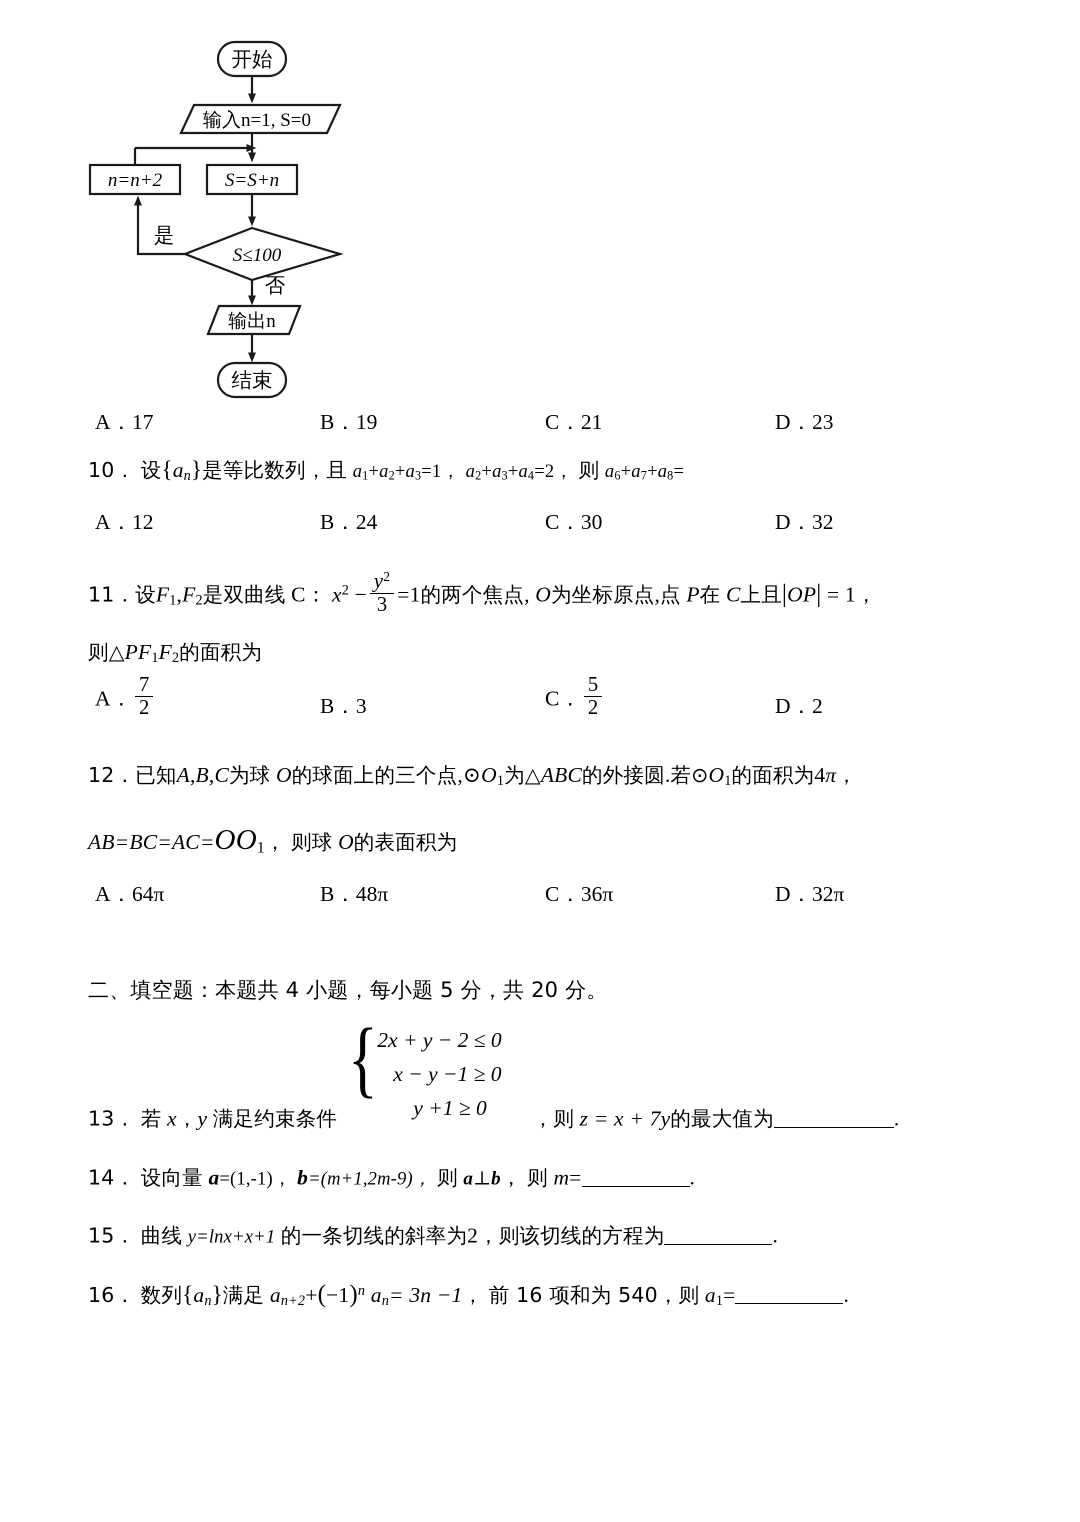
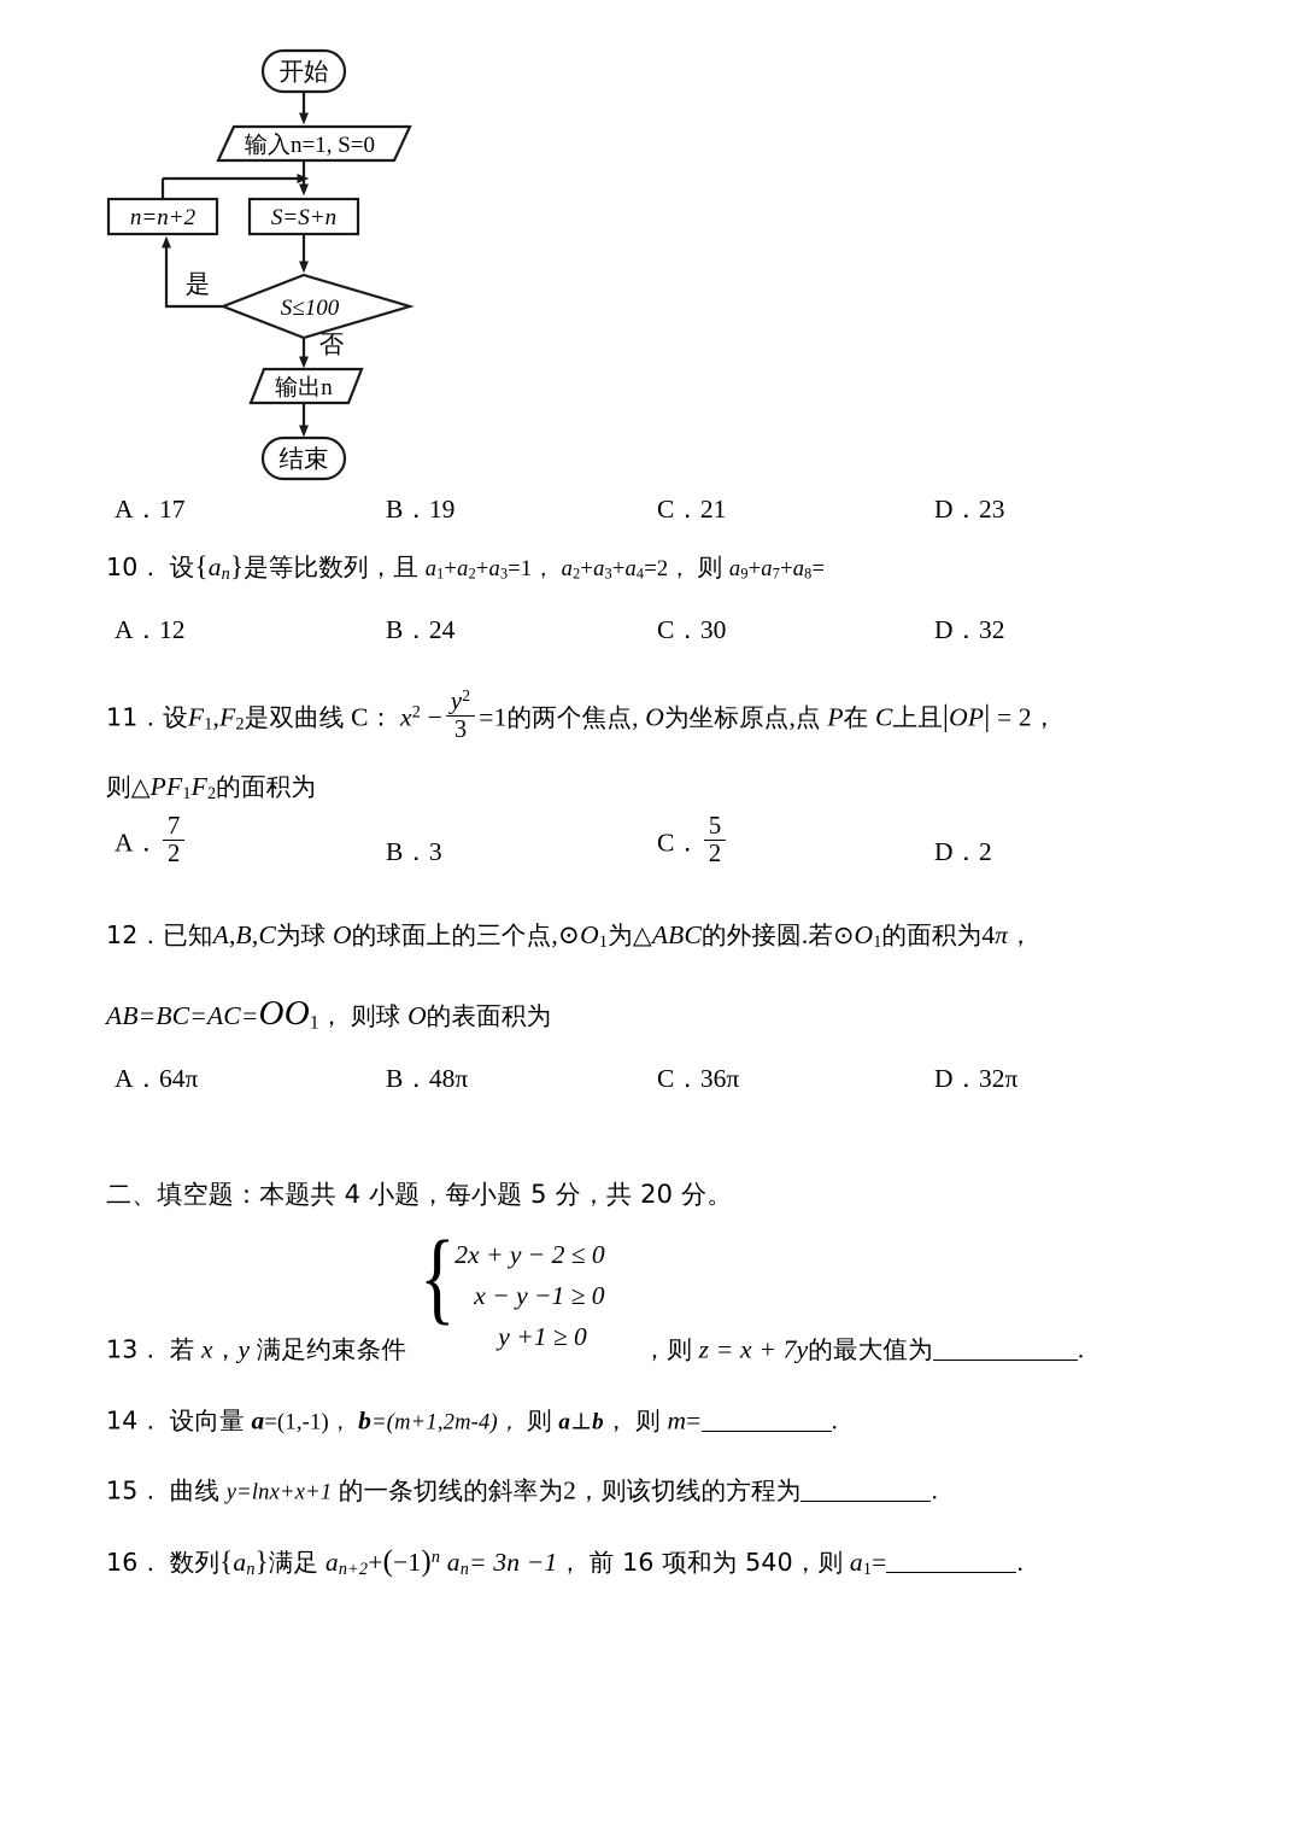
  开始
  输入n=1, S=0
  n=n+2
  S=S+n
  S≤100
  是
  否
  输出n
  结束
  A．17
  B．19
  C．21
  D．23
- 10． 设{an}是等比数列，且 a1+a2+a3=1， a2+a3+a4=2， 则 a6+a7+a8=
+ 10． 设{an}是等比数列，且 a1+a2+a3=1， a2+a3+a4=2， 则 a9+a7+a8=
  A．12
  B．24
  C．30
  D．32
  11．设F1,F2是双曲线 C： x2 −
  y2
  3
- =1的两个焦点, O为坐标原点,点 P在 C上且|OP| = 1，
+ =1的两个焦点, O为坐标原点,点 P在 C上且|OP| = 2，
  则△PF1F2的面积为
  A．
  7
  2
  B．3
  C．
  5
  2
  D．2
  12．已知A,B,C为球 O的球面上的三个点,⊙O1为△ABC的外接圆.若⊙O1的面积为4π，
  AB=BC=AC=OO1， 则球 O的表面积为
  A．64π
  B．48π
  C．36π
  D．32π
  二、填空题：本题共 4 小题，每小题 5 分，共 20 分。
  {
  2x + y − 2 ≤ 0
  x − y −1 ≥ 0
  y +1 ≥ 0
  13． 若 x，y 满足约束条件 ，则 z = x + 7y的最大值为 .
- 14． 设向量 a=(1,-1)， b=(m+1,2m-9)， 则 a⊥b， 则 m= .
+ 14． 设向量 a=(1,-1)， b=(m+1,2m-4)， 则 a⊥b， 则 m= .
  15． 曲线 y=lnx+x+1 的一条切线的斜率为2，则该切线的方程为 .
  16． 数列{an}满足 an+2+(−1)n an= 3n −1， 前 16 项和为 540，则 a1= .
